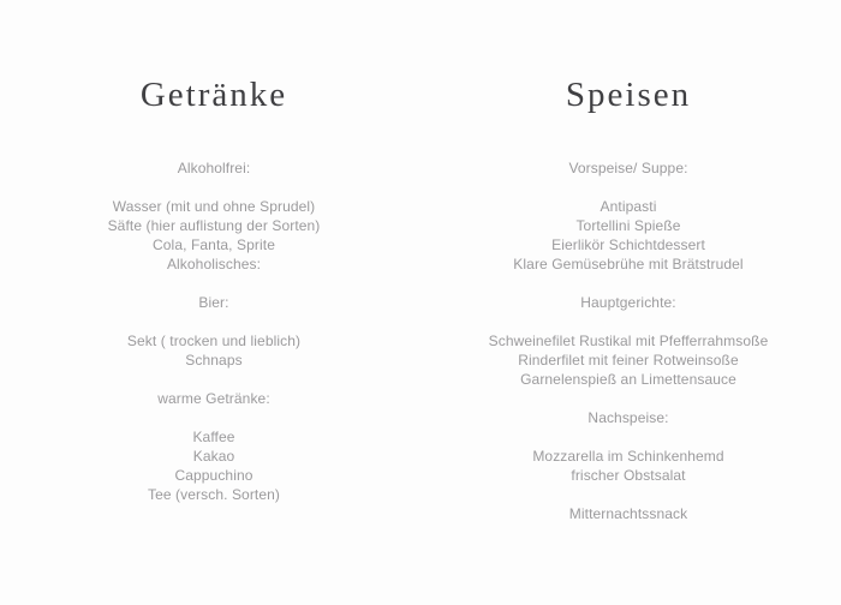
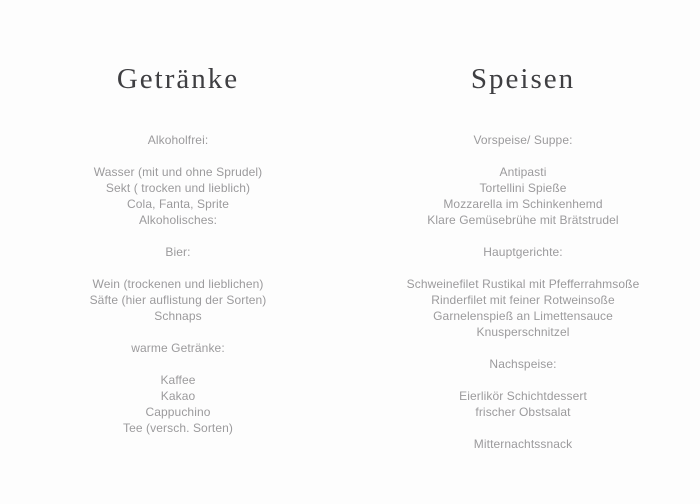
  Getränke
  Alkoholfrei:
  Wasser (mit und ohne Sprudel)
- Säfte (hier auflistung der Sorten)
+ Sekt ( trocken und lieblich)
  Cola, Fanta, Sprite
  Alkoholisches:
  Bier:
+ Wein (trockenen und lieblichen)
- Sekt ( trocken und lieblich)
+ Säfte (hier auflistung der Sorten)
  Schnaps
  warme Getränke:
  Kaffee
  Kakao
  Cappuchino
  Tee (versch. Sorten)
  Speisen
  Vorspeise/ Suppe:
  Antipasti
  Tortellini Spieße
- Eierlikör Schichtdessert
+ Mozzarella im Schinkenhemd
  Klare Gemüsebrühe mit Brätstrudel
  Hauptgerichte:
  Schweinefilet Rustikal mit Pfefferrahmsoße
  Rinderfilet mit feiner Rotweinsoße
  Garnelenspieß an Limettensauce
+ Knusperschnitzel
  Nachspeise:
- Mozzarella im Schinkenhemd
+ Eierlikör Schichtdessert
  frischer Obstsalat
  Mitternachtssnack
